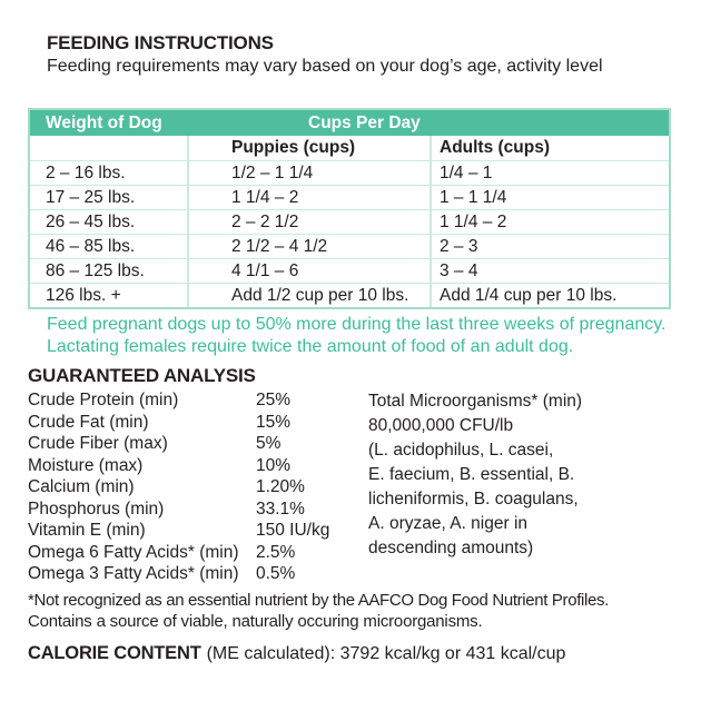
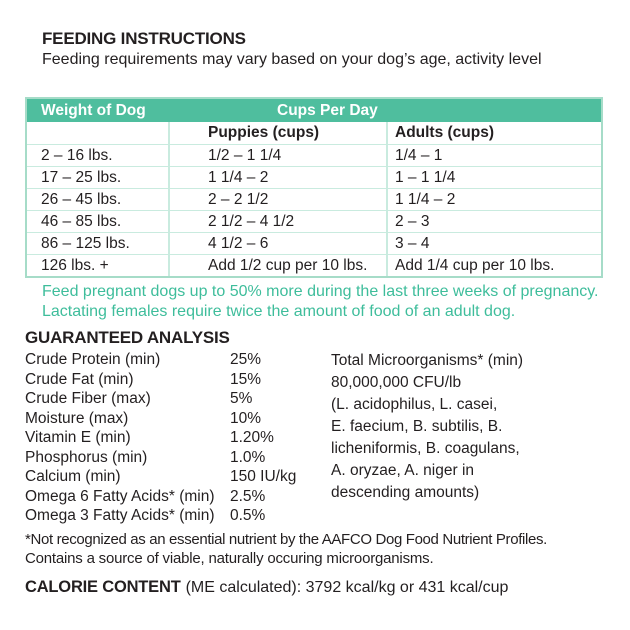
  FEEDING INSTRUCTIONS
  Feeding requirements may vary based on your dog’s age, activity level
  Weight of Dog
  Cups Per Day
  Puppies (cups)
  Adults (cups)
  2 – 16 lbs.
  1/2 – 1 1/4
  1/4 – 1
  17 – 25 lbs.
  1 1/4 – 2
  1 – 1 1/4
  26 – 45 lbs.
  2 – 2 1/2
  1 1/4 – 2
  46 – 85 lbs.
  2 1/2 – 4 1/2
  2 – 3
  86 – 125 lbs.
- 4 1/1 – 6
+ 4 1/2 – 6
  3 – 4
  126 lbs. +
  Add 1/2 cup per 10 lbs.
  Add 1/4 cup per 10 lbs.
  Feed pregnant dogs up to 50% more during the last three weeks of pregnancy.
  Lactating females require twice the amount of food of an adult dog.
  GUARANTEED ANALYSIS
  Crude Protein (min)
  25%
  Crude Fat (min)
  15%
  Crude Fiber (max)
  5%
  Moisture (max)
  10%
- Calcium (min)
+ Vitamin E (min)
  1.20%
  Phosphorus (min)
- 33.1%
+ 1.0%
- Vitamin E (min)
+ Calcium (min)
  150 IU/kg
  Omega 6 Fatty Acids* (min)
  2.5%
  Omega 3 Fatty Acids* (min)
  0.5%
  Total Microorganisms* (min)
  80,000,000 CFU/lb
  (L. acidophilus, L. casei,
- E. faecium, B. essential, B.
+ E. faecium, B. subtilis, B.
  licheniformis, B. coagulans,
  A. oryzae, A. niger in
  descending amounts)
  *Not recognized as an essential nutrient by the AAFCO Dog Food Nutrient Profiles.
  Contains a source of viable, naturally occuring microorganisms.
  CALORIE CONTENT (ME calculated): 3792 kcal/kg or 431 kcal/cup
